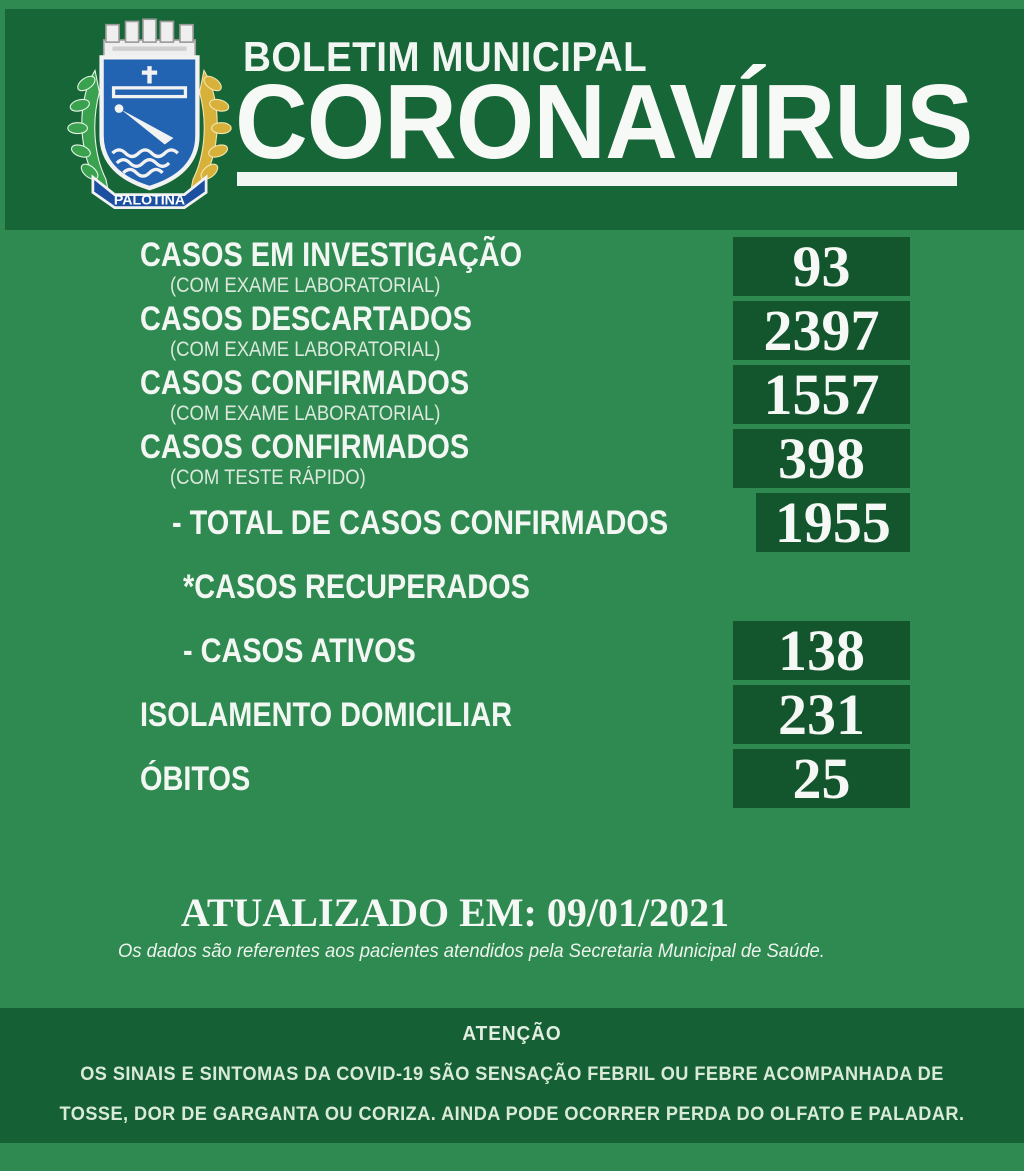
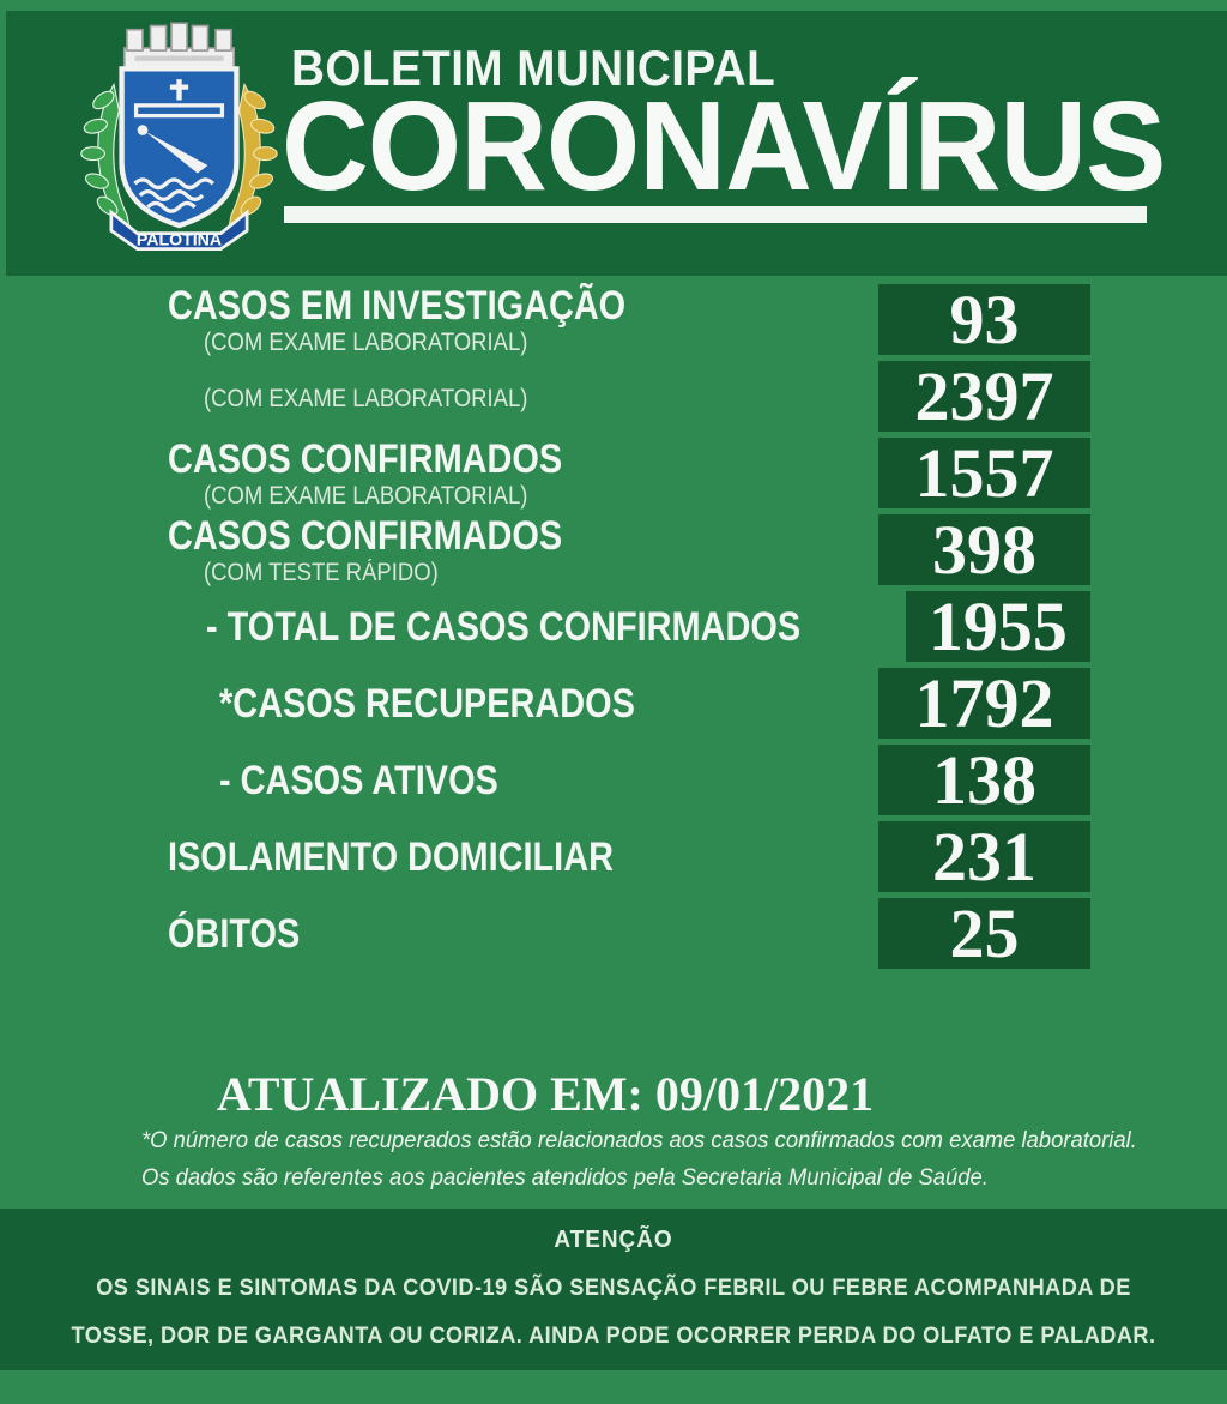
  PALOTINA
  BOLETIM MUNICIPAL
  CORONAVÍRUS
  CASOS EM INVESTIGAÇÃO
  (COM EXAME LABORATORIAL)
  93
- CASOS DESCARTADOS
  (COM EXAME LABORATORIAL)
  2397
  CASOS CONFIRMADOS
  (COM EXAME LABORATORIAL)
  1557
  CASOS CONFIRMADOS
  (COM TESTE RÁPIDO)
  398
  - TOTAL DE CASOS CONFIRMADOS
  1955
  *CASOS RECUPERADOS
+ 1792
  - CASOS ATIVOS
  138
  ISOLAMENTO DOMICILIAR
  231
  ÓBITOS
  25
  ATUALIZADO EM: 09/01/2021
+ *O número de casos recuperados estão relacionados aos casos confirmados com exame laboratorial.
  Os dados são referentes aos pacientes atendidos pela Secretaria Municipal de Saúde.
  ATENÇÃO
  OS SINAIS E SINTOMAS DA COVID-19 SÃO SENSAÇÃO FEBRIL OU FEBRE ACOMPANHADA DE
  TOSSE, DOR DE GARGANTA OU CORIZA. AINDA PODE OCORRER PERDA DO OLFATO E PALADAR.
